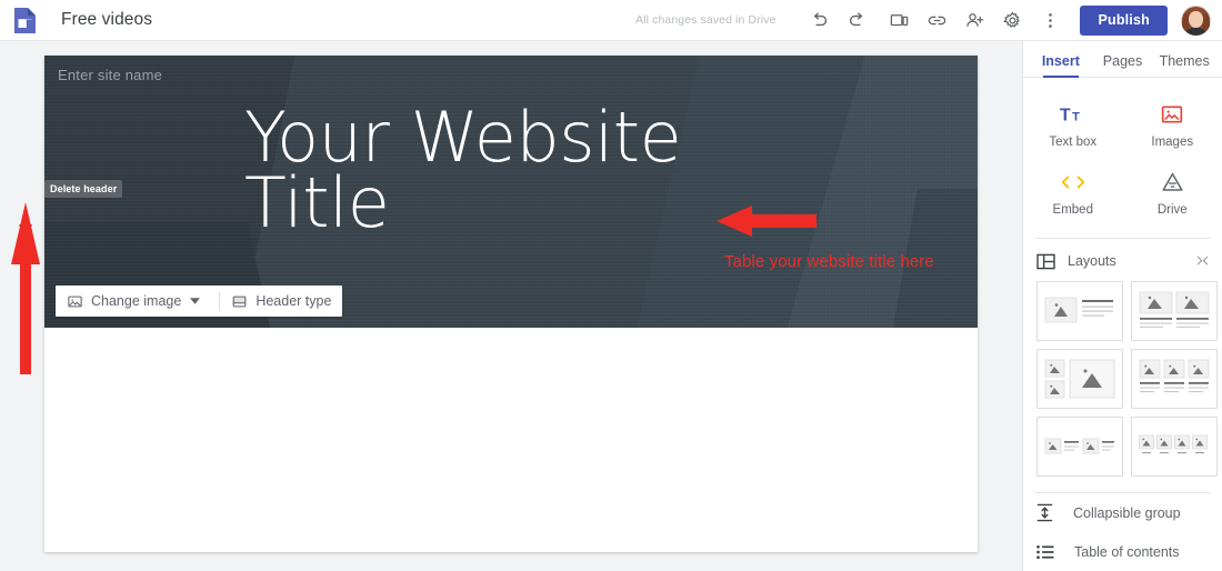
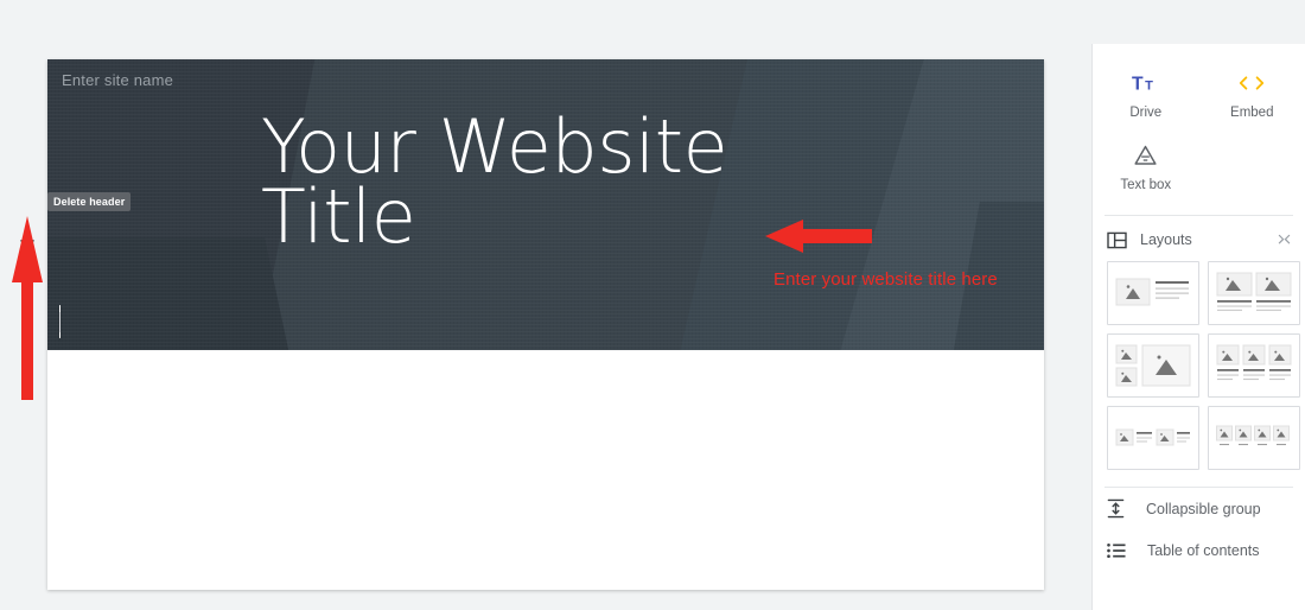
- Free videos
- All changes saved in Drive
- Publish
  Delete header
  Enter site name
  Your Website Title
- Table your website title here
+ Enter your website title here
- Change image
- Header type
- Insert
- Pages
- Themes
  T
  T
- Text box
+ Drive
- Images
  Embed
- Drive
+ Text box
  Layouts
  Collapsible group
  Table of contents
